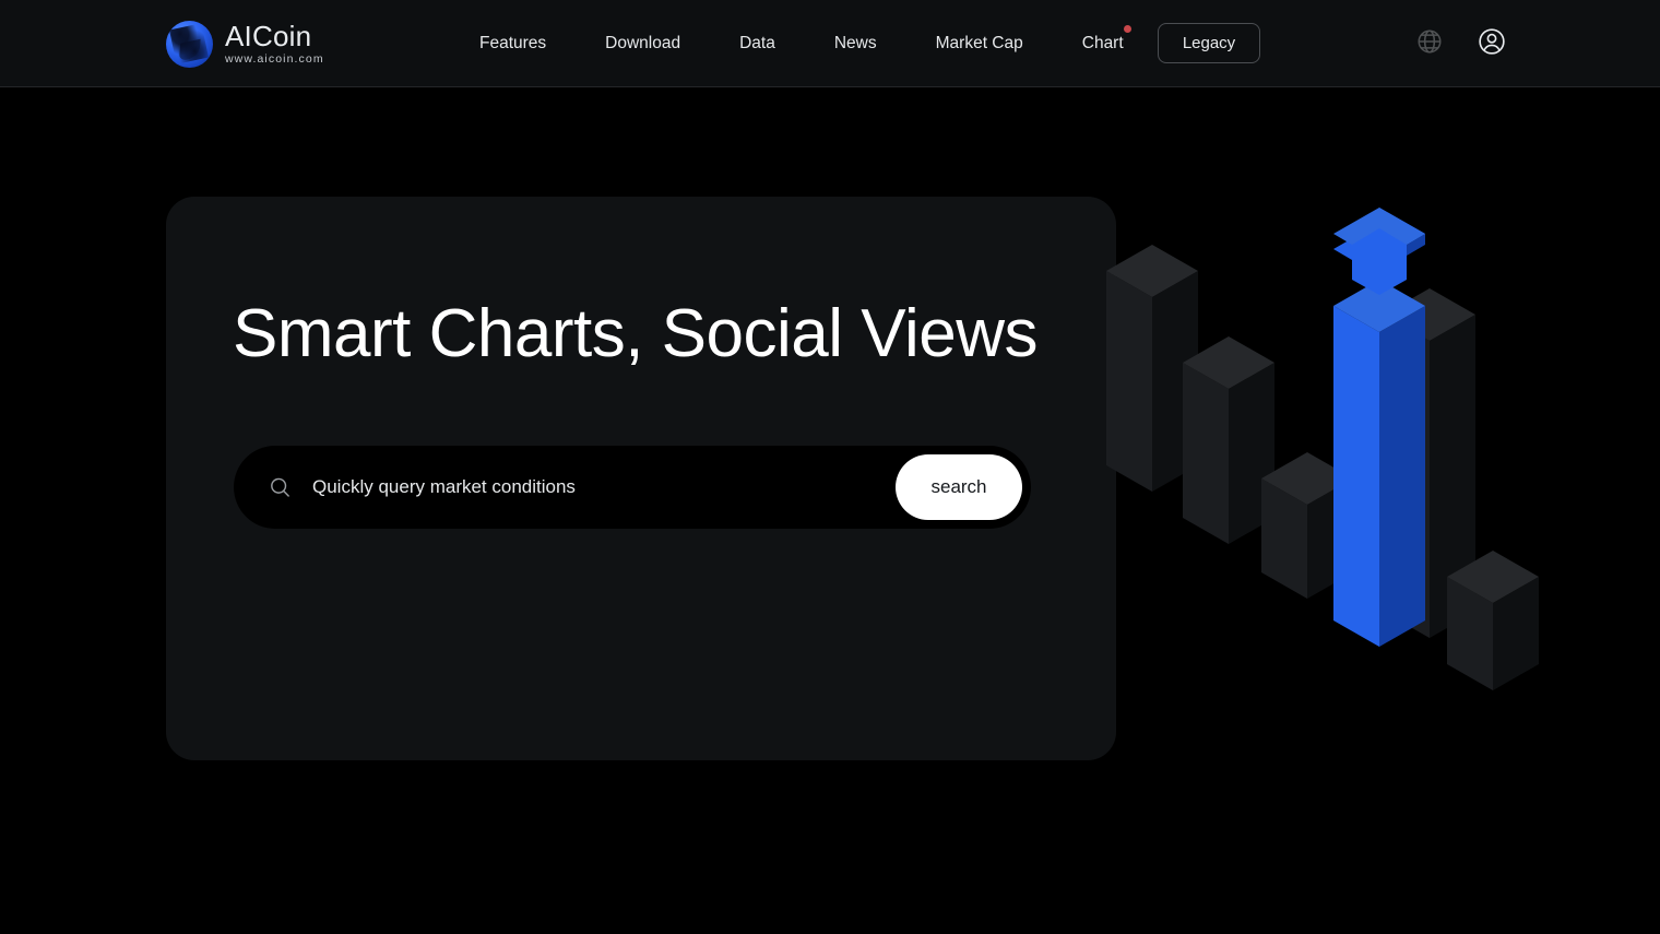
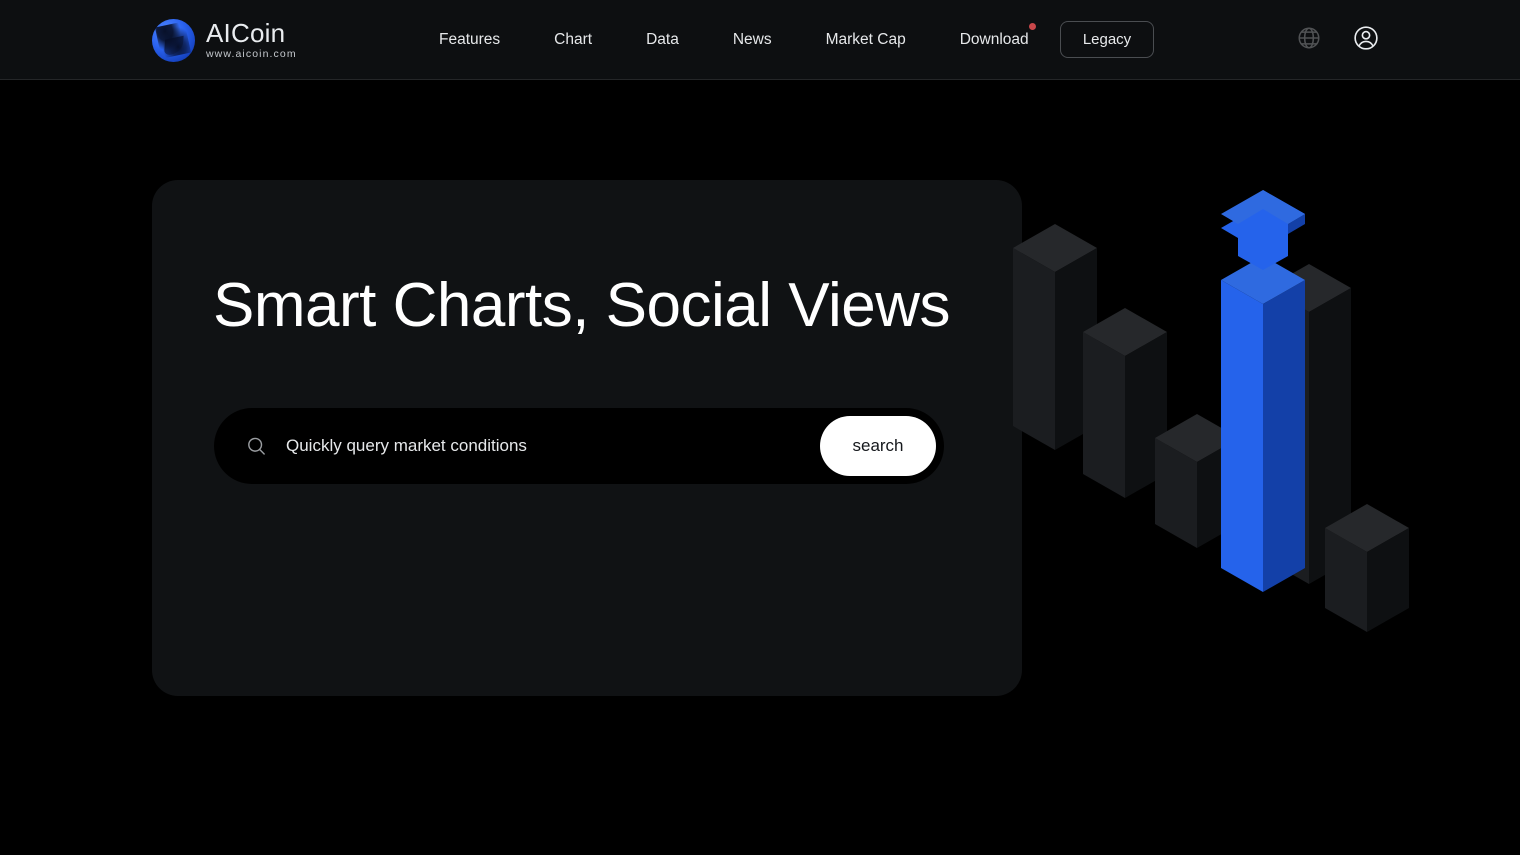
  AICoin
  www.aicoin.com
  Features
- Download
+ Chart
  Data
  News
  Market Cap
- Chart
+ Download
  Legacy
  Smart Charts, Social Views
  Quickly query market conditions
  search
